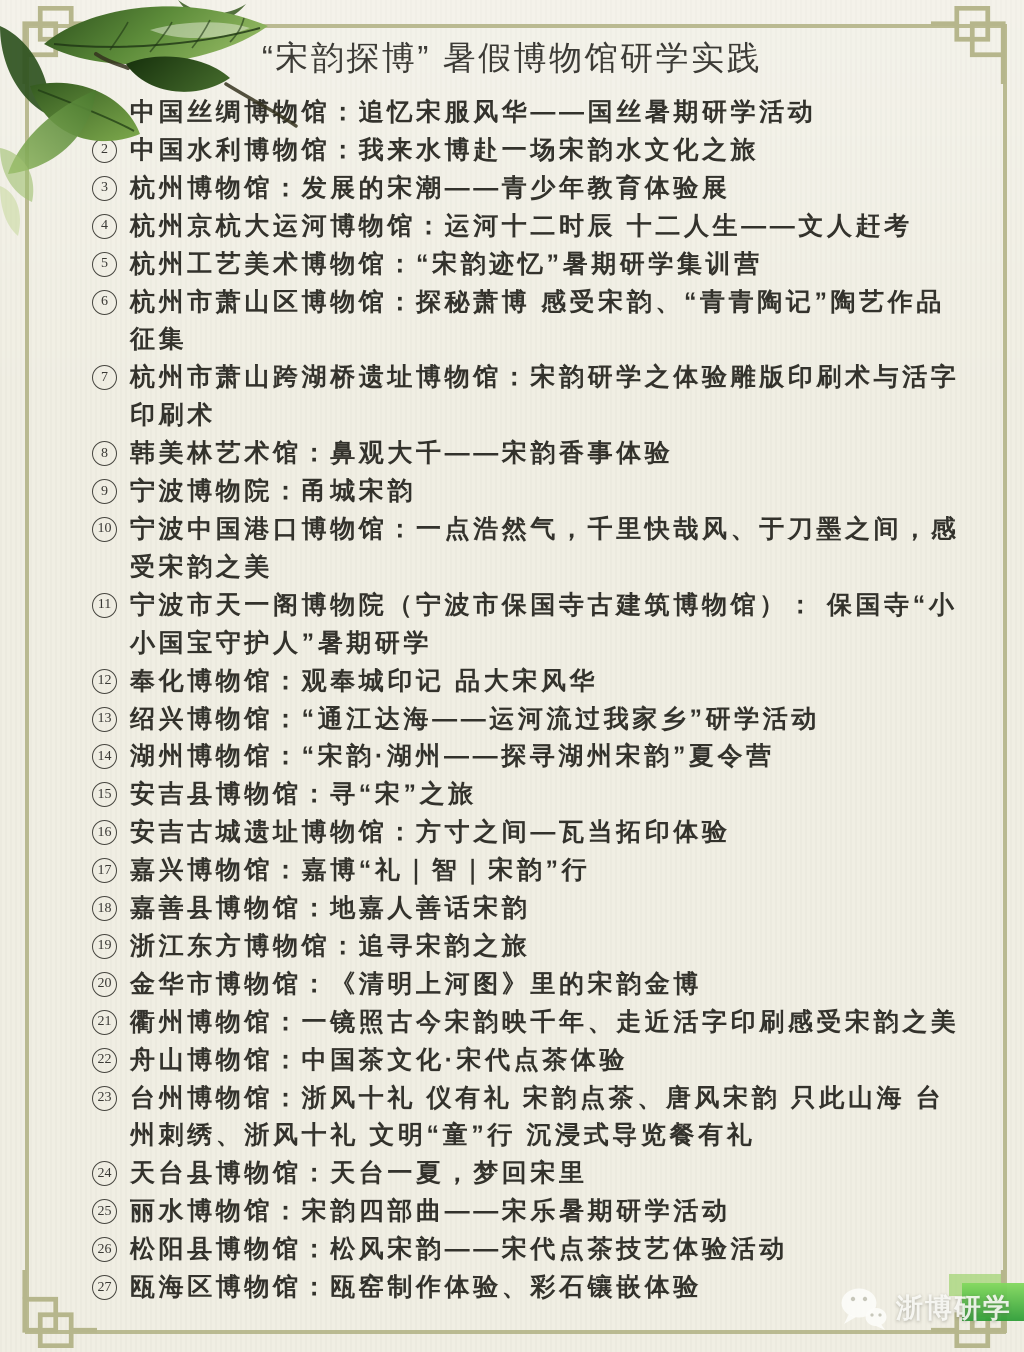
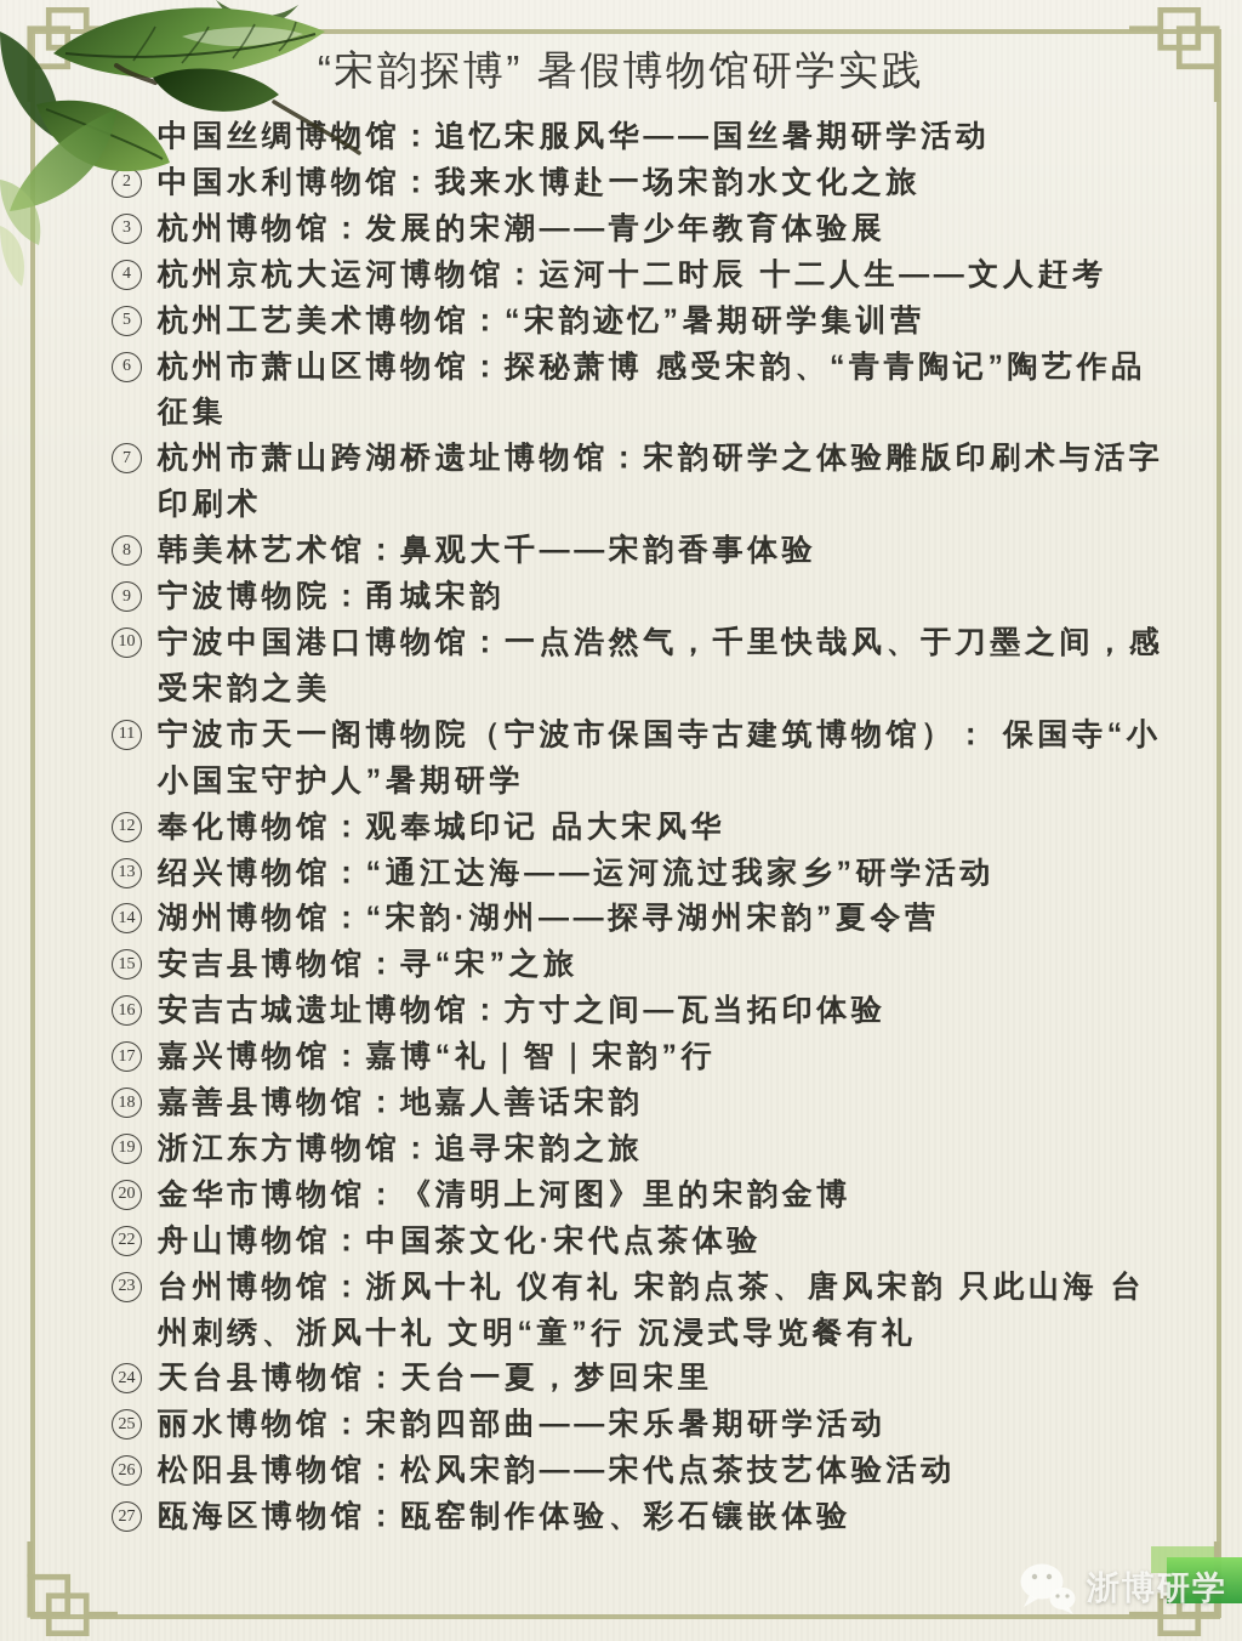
  “宋韵探博” 暑假博物馆研学实践
  中国丝绸博物馆：追忆宋服风华——国丝暑期研学活动
  2
  中国水利博物馆：我来水博赴一场宋韵水文化之旅
  3
  杭州博物馆：发展的宋潮——青少年教育体验展
  4
  杭州京杭大运河博物馆：运河十二时辰 十二人生——文人赶考
  5
  杭州工艺美术博物馆：“宋韵迹忆”暑期研学集训营
  6
  杭州市萧山区博物馆：探秘萧博 感受宋韵、“青青陶记”陶艺作品征集
  7
  杭州市萧山跨湖桥遗址博物馆：宋韵研学之体验雕版印刷术与活字印刷术
  8
  韩美林艺术馆：鼻观大千——宋韵香事体验
  9
  宁波博物院：甬城宋韵
  10
  宁波中国港口博物馆：一点浩然气，千里快哉风、于刀墨之间，感受宋韵之美
  11
  宁波市天一阁博物院（宁波市保国寺古建筑博物馆）： 保国寺“小小国宝守护人”暑期研学
  12
  奉化博物馆：观奉城印记 品大宋风华
  13
  绍兴博物馆：“通江达海——运河流过我家乡”研学活动
  14
  湖州博物馆：“宋韵·湖州——探寻湖州宋韵”夏令营
  15
  安吉县博物馆：寻“宋”之旅
  16
  安吉古城遗址博物馆：方寸之间—瓦当拓印体验
  17
  嘉兴博物馆：嘉博“礼｜智｜宋韵”行
  18
  嘉善县博物馆：地嘉人善话宋韵
  19
  浙江东方博物馆：追寻宋韵之旅
  20
  金华市博物馆：《清明上河图》里的宋韵金博
- 21
- 衢州博物馆：一镜照古今宋韵映千年、走近活字印刷感受宋韵之美
  22
  舟山博物馆：中国茶文化·宋代点茶体验
  23
  台州博物馆：浙风十礼 仪有礼 宋韵点茶、唐风宋韵 只此山海 台州刺绣、浙风十礼 文明“童”行 沉浸式导览餐有礼
  24
  天台县博物馆：天台一夏，梦回宋里
  25
  丽水博物馆：宋韵四部曲——宋乐暑期研学活动
  26
  松阳县博物馆：松风宋韵——宋代点茶技艺体验活动
  27
  瓯海区博物馆：瓯窑制作体验、彩石镶嵌体验
  浙博研学
